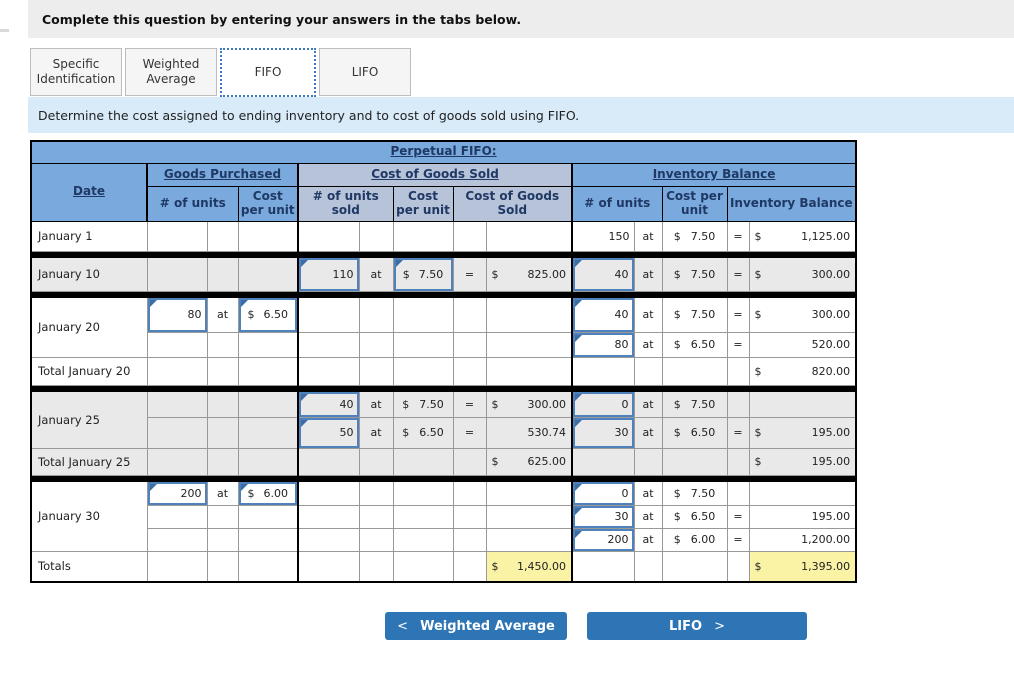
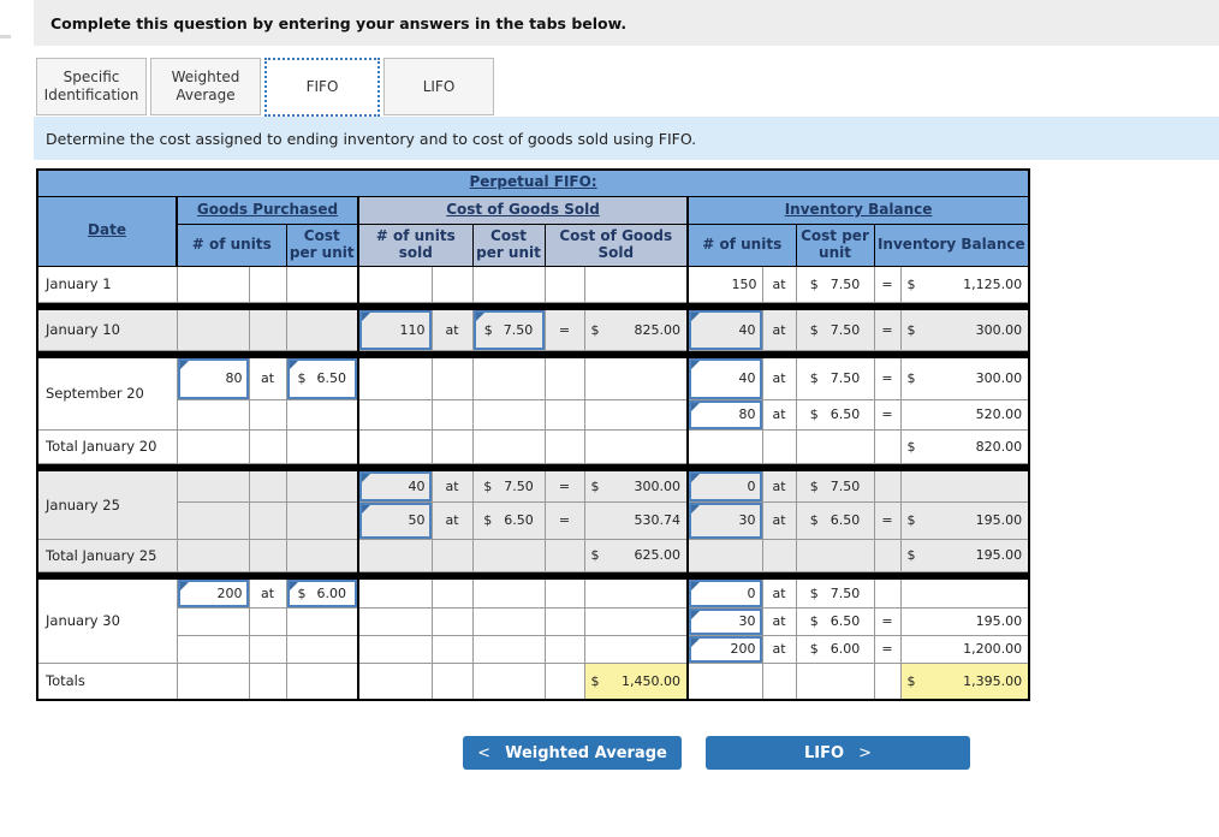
  Complete this question by entering your answers in the tabs below.
  Specific Identification
  Weighted Average
  FIFO
  LIFO
  Determine the cost assigned to ending inventory and to cost of goods sold using FIFO.
  Perpetual FIFO:
  Date	Goods Purchased	Cost of Goods Sold	Inventory Balance
  # of units	Cost per unit	# of units sold	Cost per unit	Cost of Goods Sold	# of units	Cost per unit	Inventory Balance
  January 1									150	at	$ 7.50	=	$ 1,125.00
  January 10				110	at	$ 7.50	=	$ 825.00	40	at	$ 7.50	=	$ 300.00
- January 20	80	at	$ 6.50						40	at	$ 7.50	=	$ 300.00
+ September 20	80	at	$ 6.50						40	at	$ 7.50	=	$ 300.00
  								80	at	$ 6.50	=	520.00
  Total January 20													$ 820.00
  January 25				40	at	$ 7.50	=	$ 300.00	0	at	$ 7.50
  			50	at	$ 6.50	=	530.74	30	at	$ 6.50	=	$ 195.00
  Total January 25								$ 625.00					$ 195.00
  January 30	200	at	$ 6.00						0	at	$ 7.50
  								30	at	$ 6.50	=	195.00
  								200	at	$ 6.00	=	1,200.00
  Totals								$ 1,450.00					$ 1,395.00
  <
  Weighted Average
  LIFO
  >
